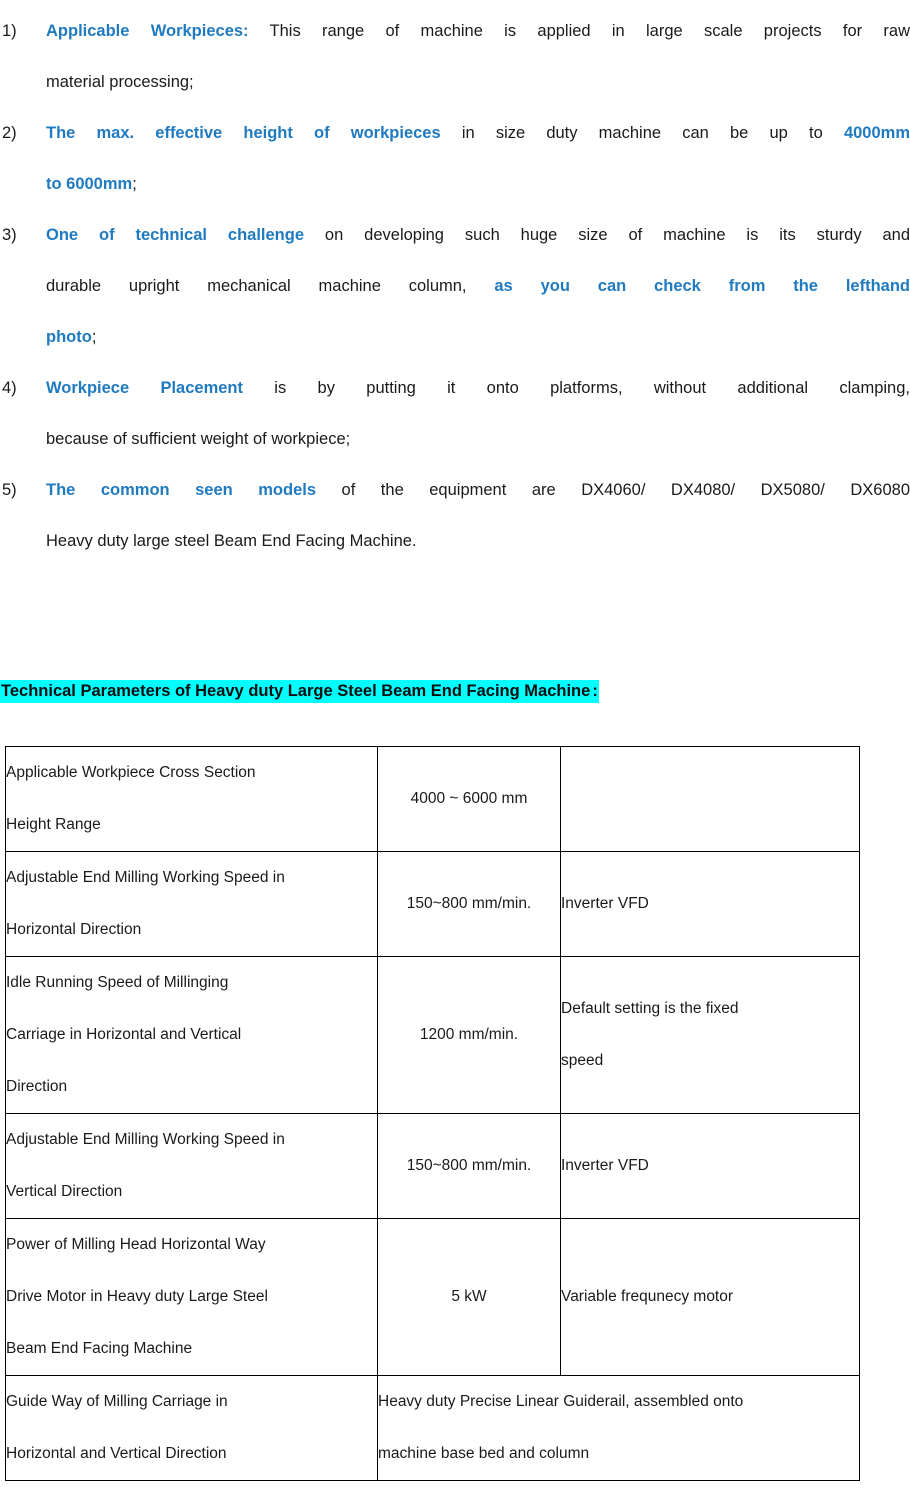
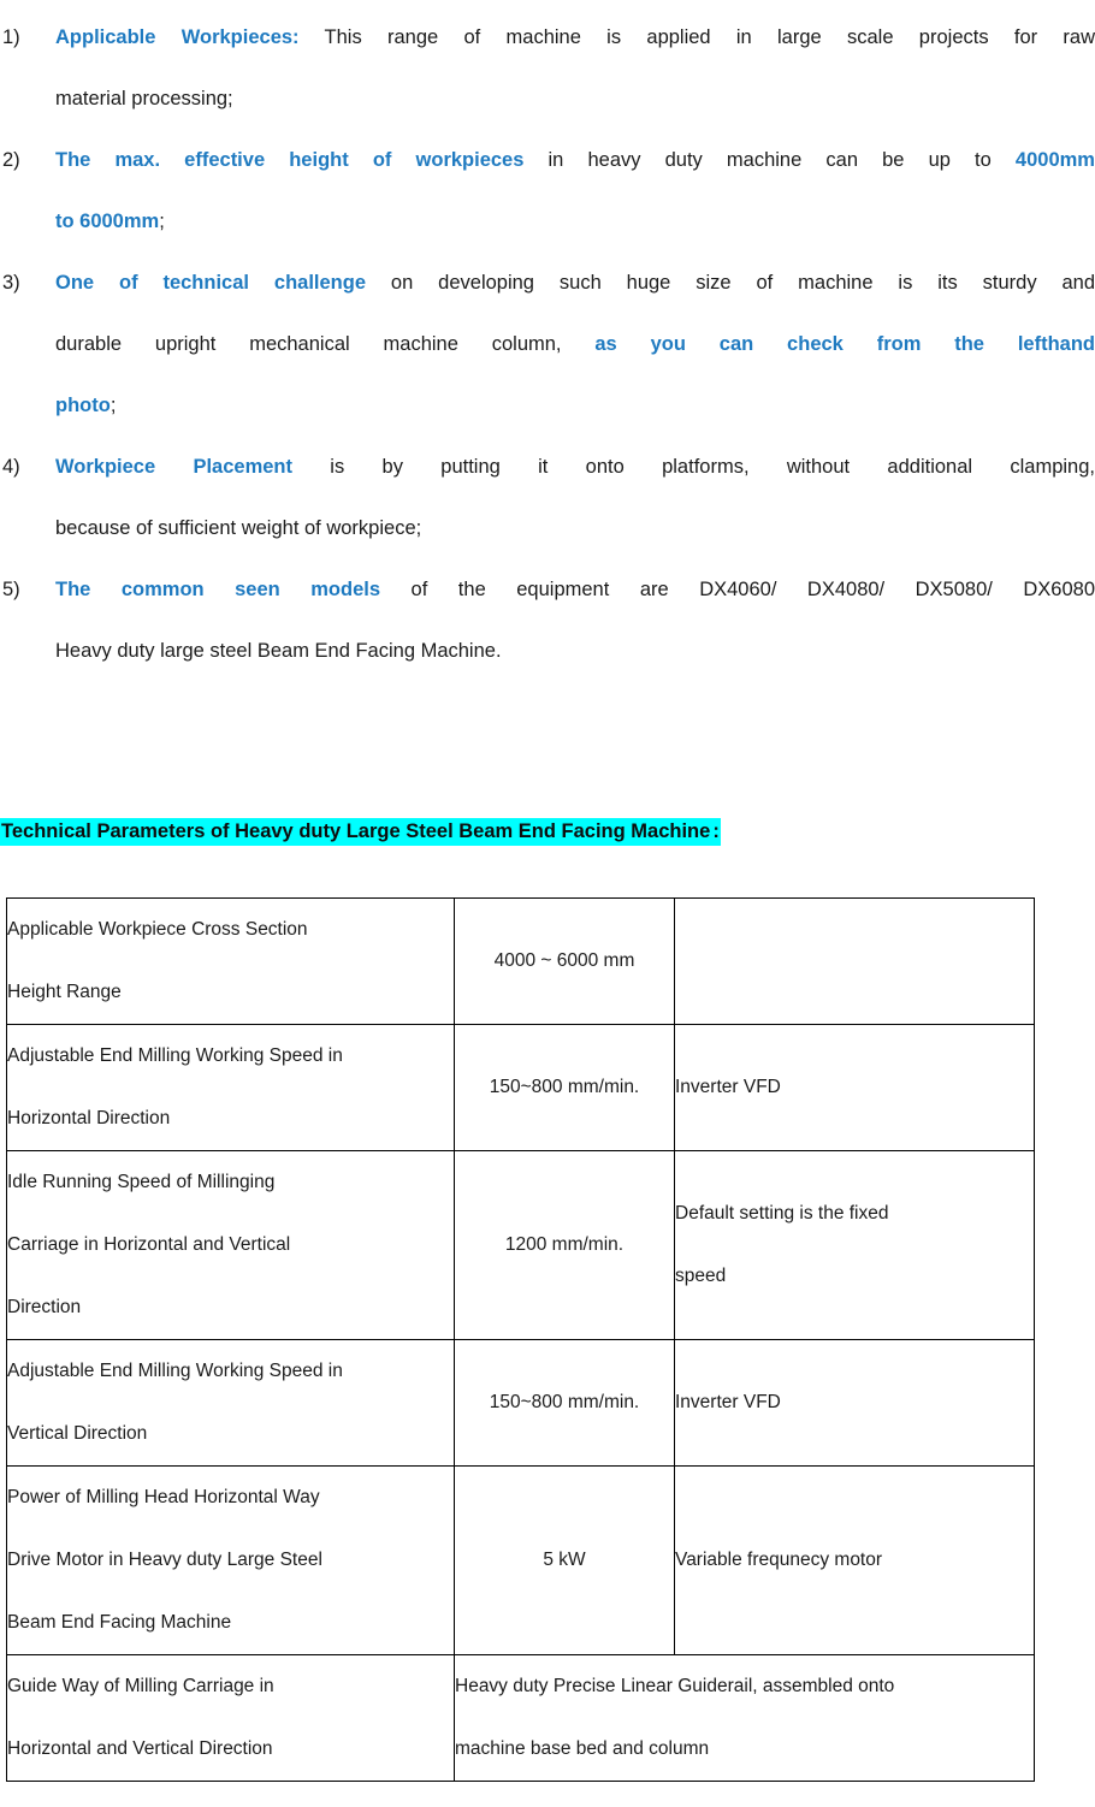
  1)
  Applicable Workpieces: This range of machine is applied in large scale projects for raw
  material processing;
  2)
- The max. effective height of workpieces in size duty machine can be up to 4000mm
+ The max. effective height of workpieces in heavy duty machine can be up to 4000mm
  to 6000mm;
  3)
  One of technical challenge on developing such huge size of machine is its sturdy and
  durable upright mechanical machine column, as you can check from the lefthand
  photo;
  4)
  Workpiece Placement is by putting it onto platforms, without additional clamping,
  because of sufficient weight of workpiece;
  5)
  The common seen models of the equipment are DX4060/ DX4080/ DX5080/ DX6080
  Heavy duty large steel Beam End Facing Machine.
  Technical Parameters of Heavy duty Large Steel Beam End Facing Machine:
  Applicable Workpiece Cross Section Height Range	4000 ~ 6000 mm
  Adjustable End Milling Working Speed in Horizontal Direction	150~800 mm/min.	Inverter VFD
  Idle Running Speed of Millinging Carriage in Horizontal and Vertical Direction	1200 mm/min.	Default setting is the fixed speed
  Adjustable End Milling Working Speed in Vertical Direction	150~800 mm/min.	Inverter VFD
  Power of Milling Head Horizontal Way Drive Motor in Heavy duty Large Steel Beam End Facing Machine	5 kW	Variable frequnecy motor
  Guide Way of Milling Carriage in Horizontal and Vertical Direction	Heavy duty Precise Linear Guiderail, assembled onto machine base bed and column
